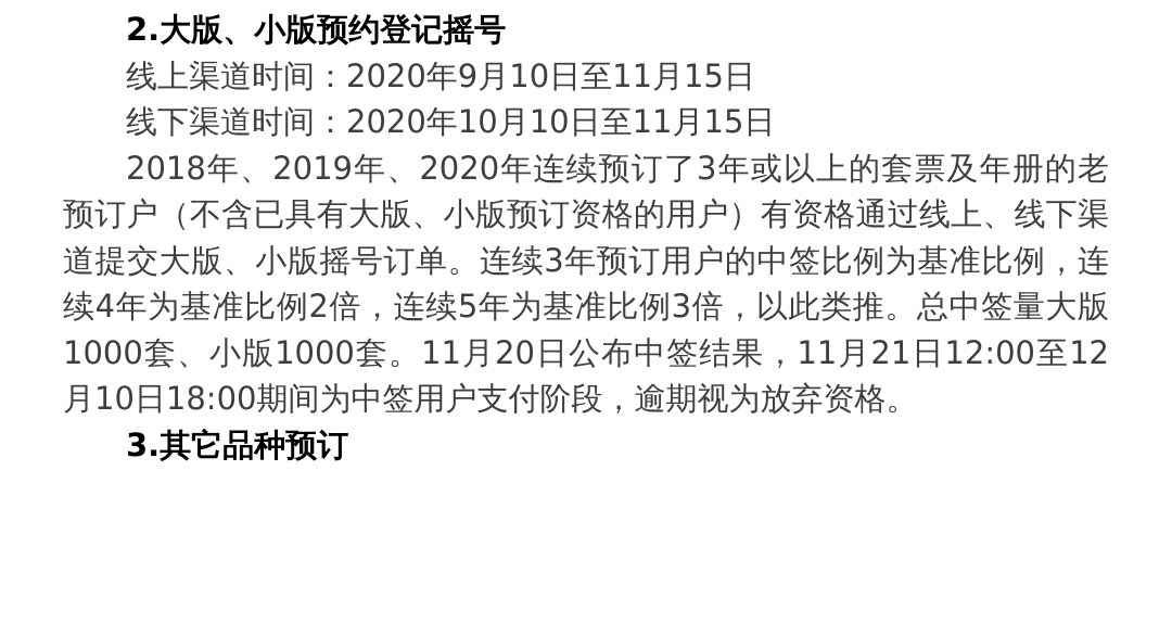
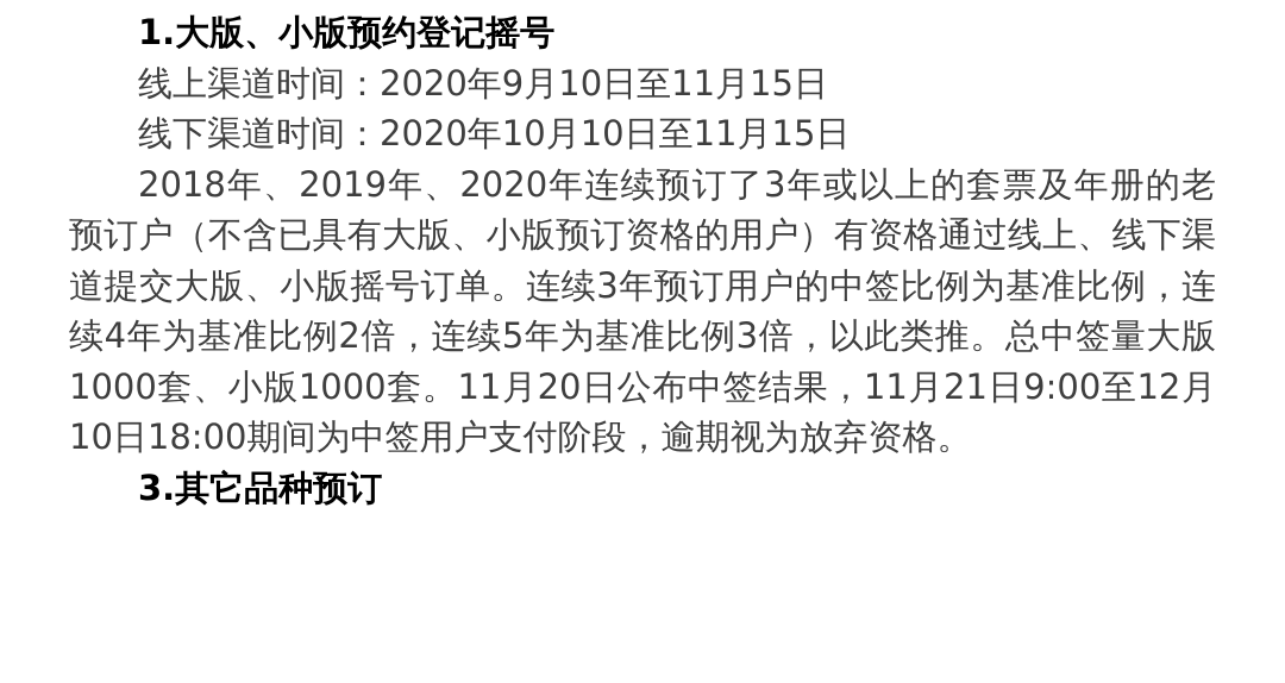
- 2.大版、小版预约登记摇号
+ 1.大版、小版预约登记摇号
  线上渠道时间：2020年9月10日至11月15日
  线下渠道时间：2020年10月10日至11月15日
- 2018年、2019年、2020年连续预订了3年或以上的套票及年册的老预订户（不含已具有大版、小版预订资格的用户）有资格通过线上、线下渠道提交大版、小版摇号订单。连续3年预订用户的中签比例为基准比例，连续4年为基准比例2倍，连续5年为基准比例3倍，以此类推。总中签量大版1000套、小版1000套。11月20日公布中签结果，11月21日12:00至12月10日18:00期间为中签用户支付阶段，逾期视为放弃资格。
+ 2018年、2019年、2020年连续预订了3年或以上的套票及年册的老预订户（不含已具有大版、小版预订资格的用户）有资格通过线上、线下渠道提交大版、小版摇号订单。连续3年预订用户的中签比例为基准比例，连续4年为基准比例2倍，连续5年为基准比例3倍，以此类推。总中签量大版1000套、小版1000套。11月20日公布中签结果，11月21日9:00至12月10日18:00期间为中签用户支付阶段，逾期视为放弃资格。
  3.其它品种预订
